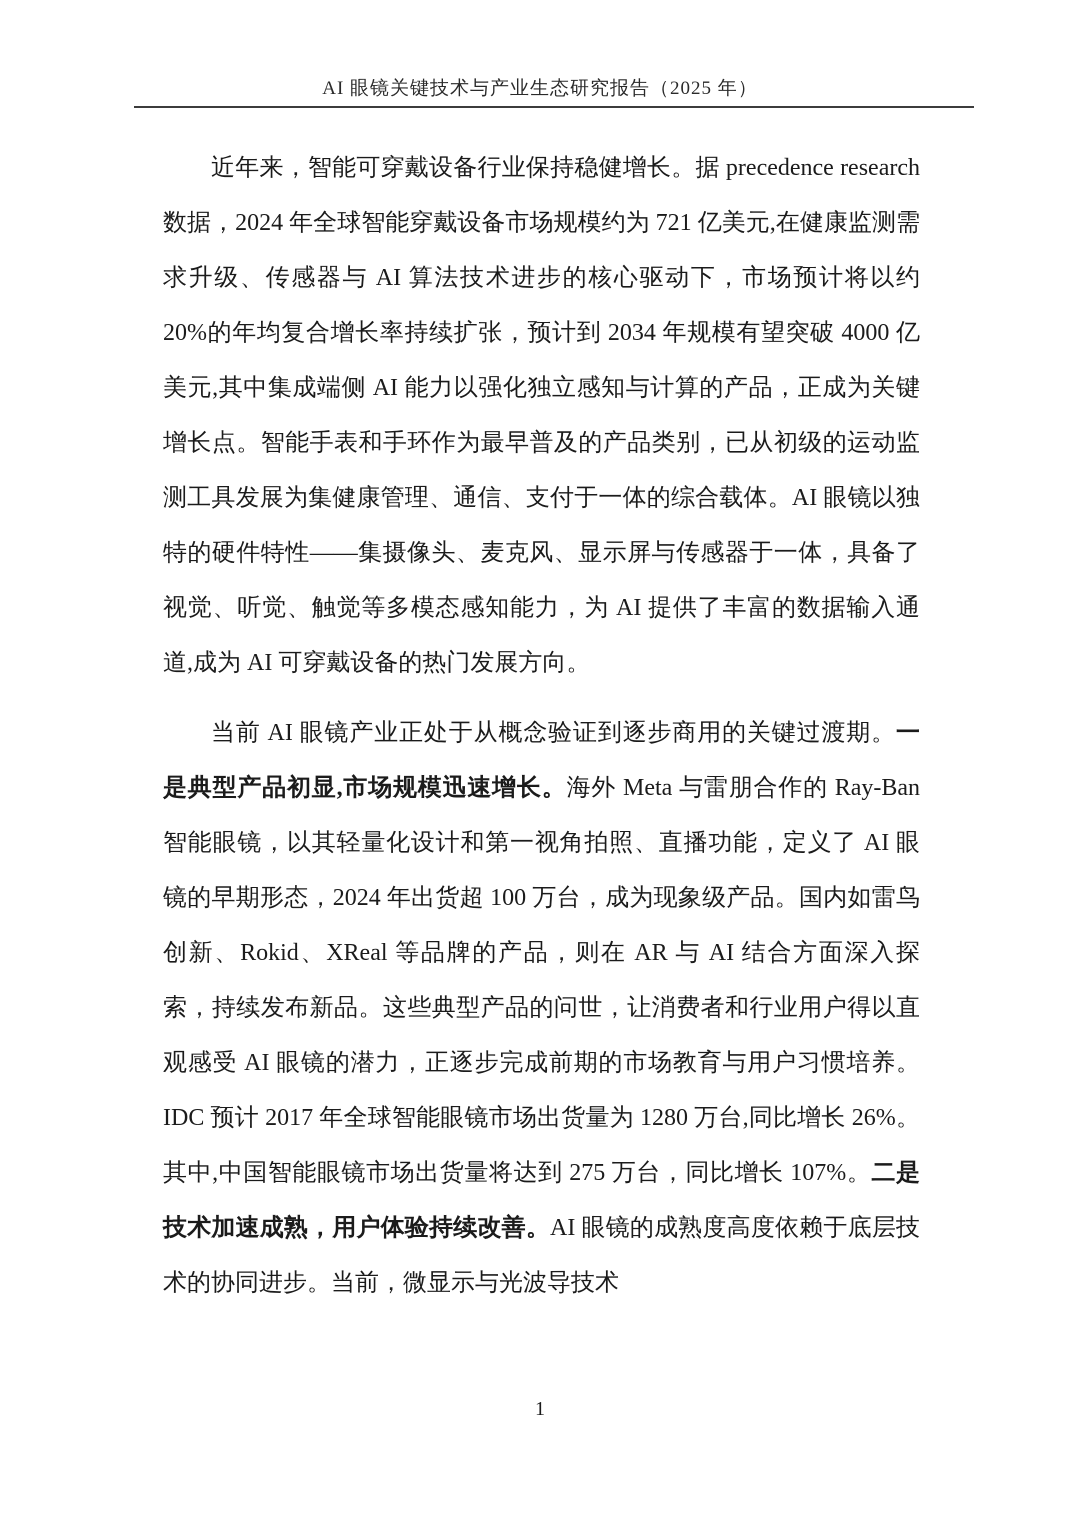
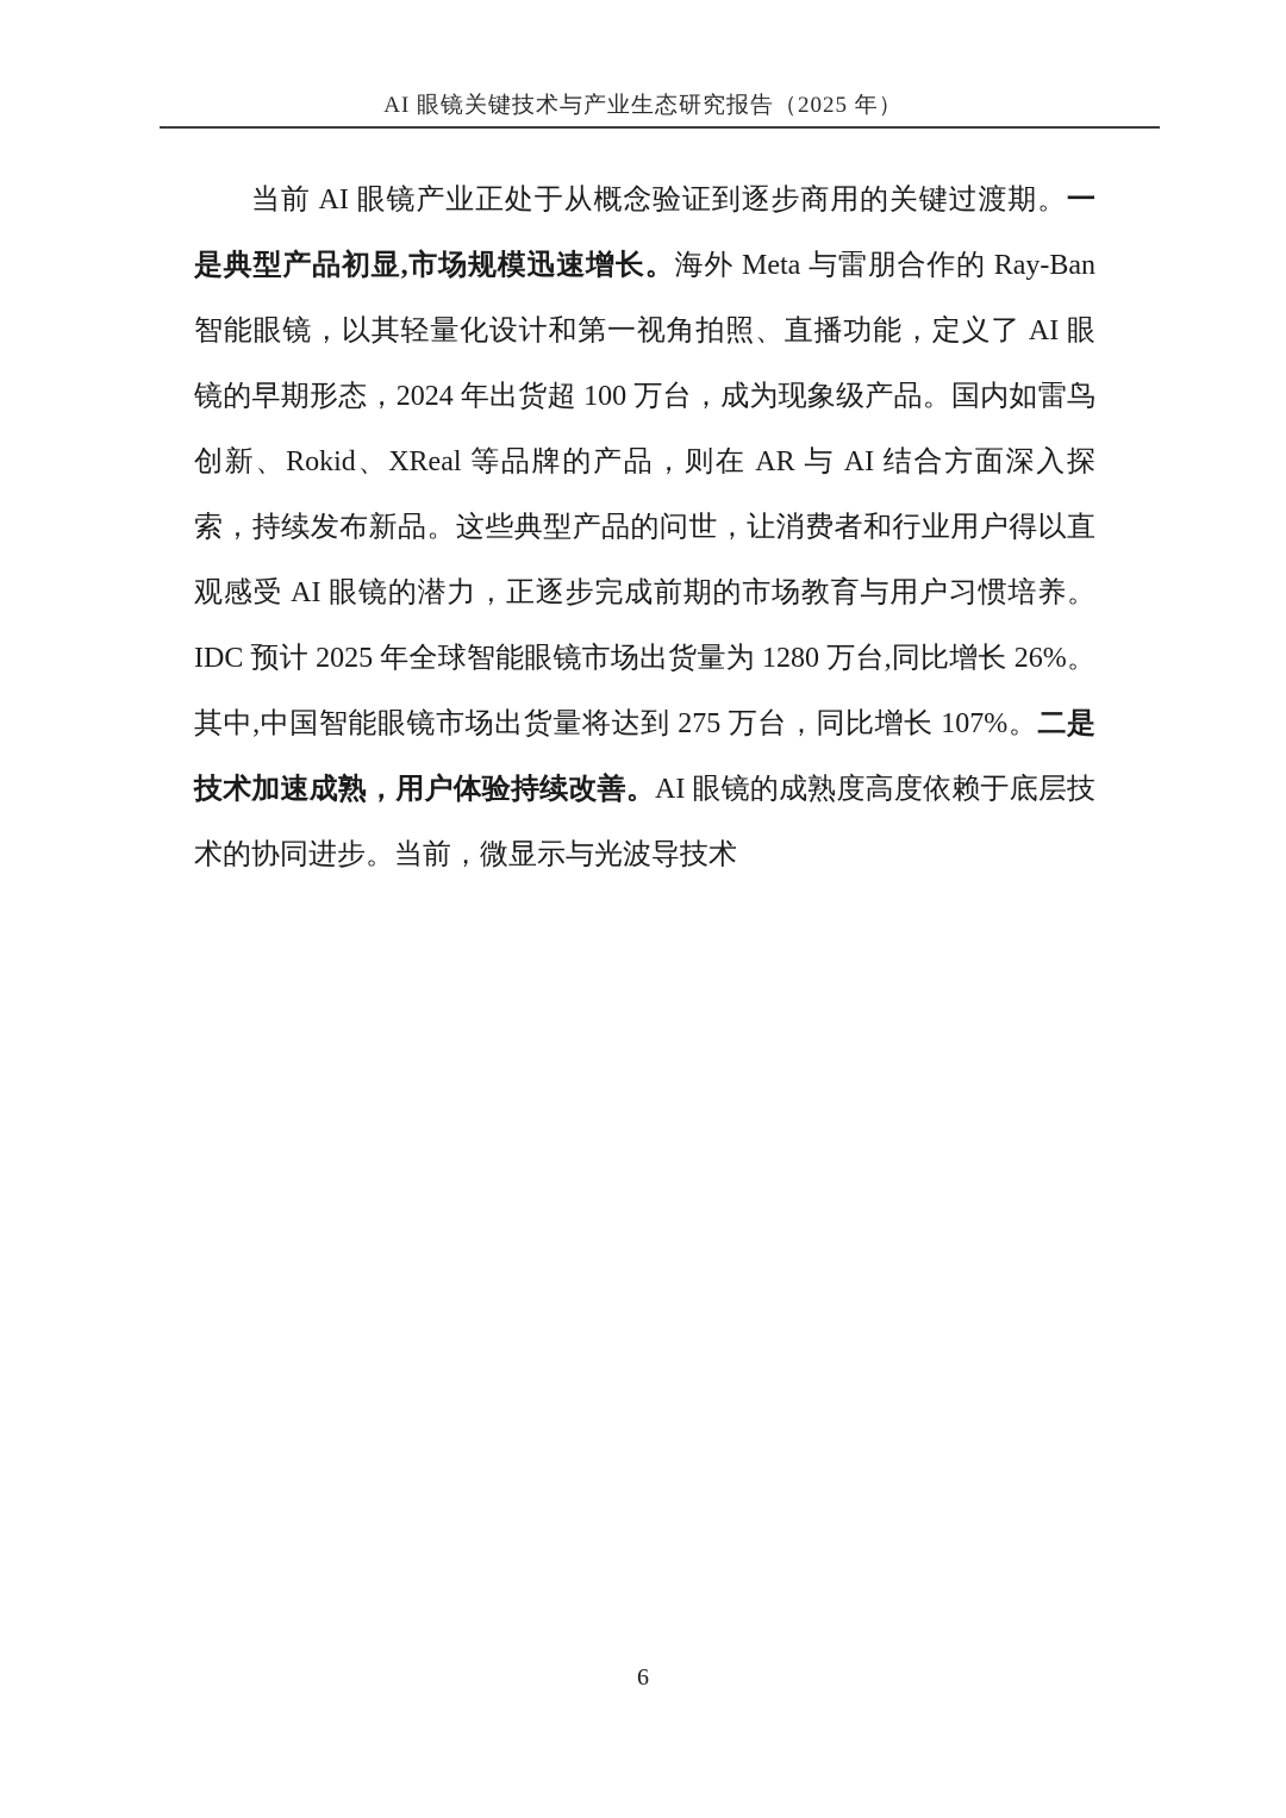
  AI 眼镜关键技术与产业生态研究报告（2025 年）
- 近年来，智能可穿戴设备行业保持稳健增长。据 precedence research 数据，2024 年全球智能穿戴设备市场规模约为 721 亿美元,在健康监测需求升级、传感器与 AI 算法技术进步的核心驱动下，市场预计将以约 20%的年均复合增长率持续扩张，预计到 2034 年规模有望突破 4000 亿美元,其中集成端侧 AI 能力以强化独立感知与计算的产品，正成为关键增长点。智能手表和手环作为最早普及的产品类别，已从初级的运动监测工具发展为集健康管理、通信、支付于一体的综合载体。AI 眼镜以独特的硬件特性——集摄像头、麦克风、显示屏与传感器于一体，具备了视觉、听觉、触觉等多模态感知能力，为 AI 提供了丰富的数据输入通道,成为 AI 可穿戴设备的热门发展方向。
- 当前 AI 眼镜产业正处于从概念验证到逐步商用的关键过渡期。一是典型产品初显,市场规模迅速增长。海外 Meta 与雷朋合作的 Ray-Ban 智能眼镜，以其轻量化设计和第一视角拍照、直播功能，定义了 AI 眼镜的早期形态，2024 年出货超 100 万台，成为现象级产品。国内如雷鸟创新、Rokid、XReal 等品牌的产品，则在 AR 与 AI 结合方面深入探索，持续发布新品。这些典型产品的问世，让消费者和行业用户得以直观感受 AI 眼镜的潜力，正逐步完成前期的市场教育与用户习惯培养。IDC 预计 2017 年全球智能眼镜市场出货量为 1280 万台,同比增长 26%。其中,中国智能眼镜市场出货量将达到 275 万台，同比增长 107%。二是技术加速成熟，用户体验持续改善。AI 眼镜的成熟度高度依赖于底层技术的协同进步。当前，微显示与光波导技术
+ 当前 AI 眼镜产业正处于从概念验证到逐步商用的关键过渡期。一是典型产品初显,市场规模迅速增长。海外 Meta 与雷朋合作的 Ray-Ban 智能眼镜，以其轻量化设计和第一视角拍照、直播功能，定义了 AI 眼镜的早期形态，2024 年出货超 100 万台，成为现象级产品。国内如雷鸟创新、Rokid、XReal 等品牌的产品，则在 AR 与 AI 结合方面深入探索，持续发布新品。这些典型产品的问世，让消费者和行业用户得以直观感受 AI 眼镜的潜力，正逐步完成前期的市场教育与用户习惯培养。IDC 预计 2025 年全球智能眼镜市场出货量为 1280 万台,同比增长 26%。其中,中国智能眼镜市场出货量将达到 275 万台，同比增长 107%。二是技术加速成熟，用户体验持续改善。AI 眼镜的成熟度高度依赖于底层技术的协同进步。当前，微显示与光波导技术
- 1
+ 6
